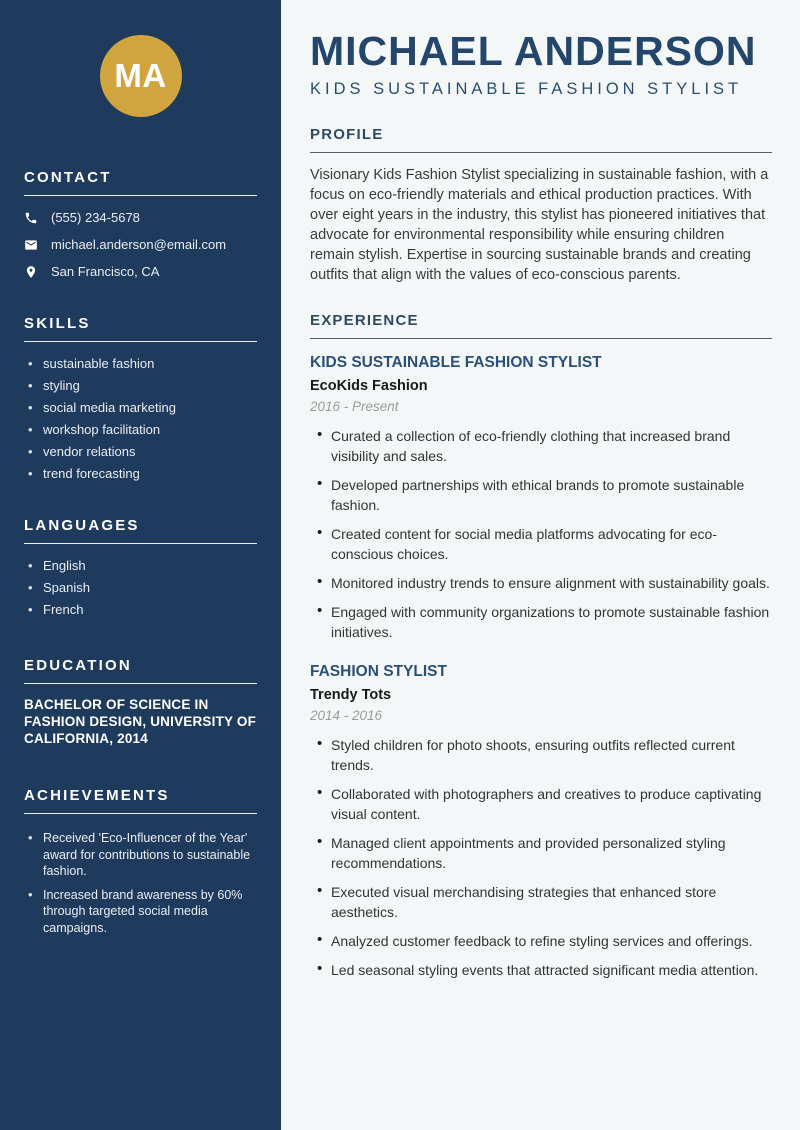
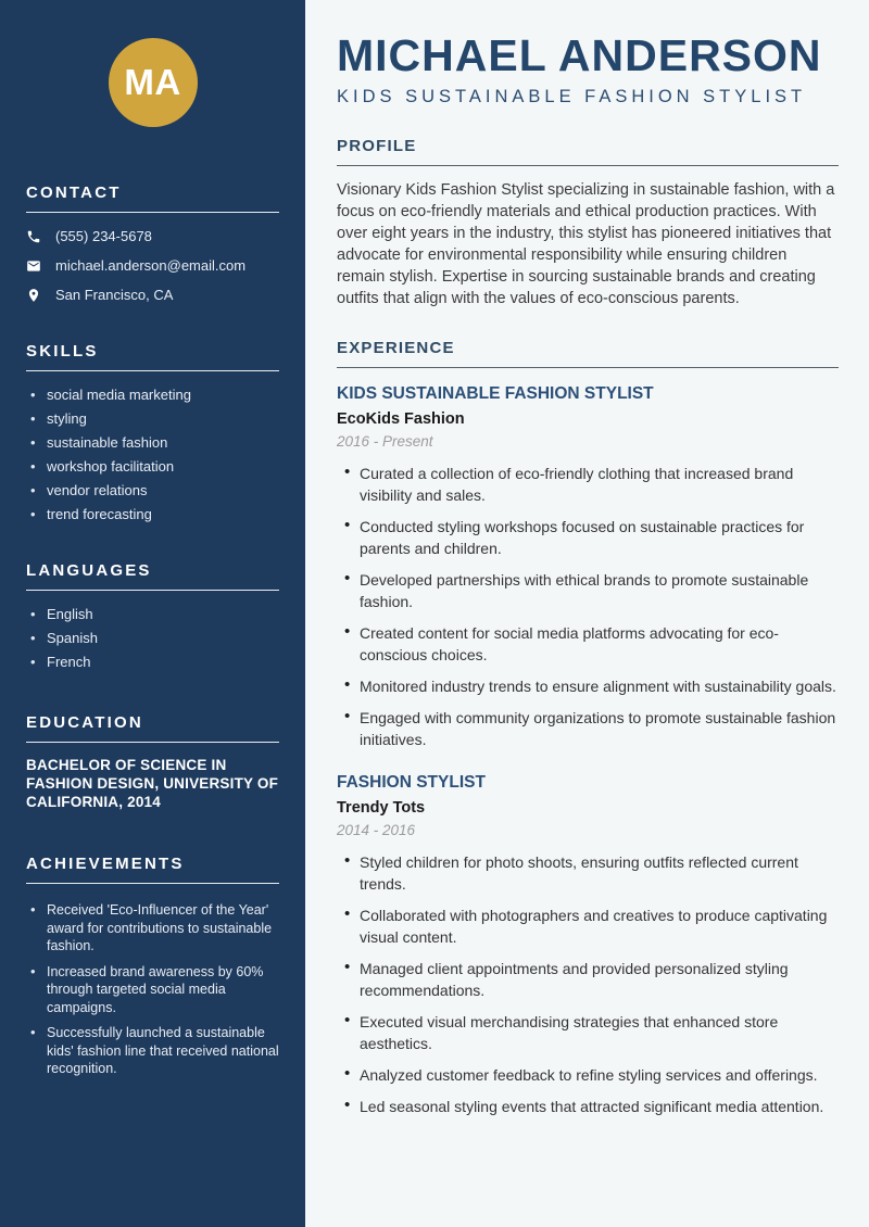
  MA
  CONTACT
  (555) 234-5678
  michael.anderson@email.com
  San Francisco, CA
  SKILLS
- sustainable fashion
+ social media marketing
  styling
- social media marketing
+ sustainable fashion
  workshop facilitation
  vendor relations
  trend forecasting
  LANGUAGES
  English
  Spanish
  French
  EDUCATION
  BACHELOR OF SCIENCE IN FASHION DESIGN, UNIVERSITY OF CALIFORNIA, 2014
  ACHIEVEMENTS
  Received 'Eco-Influencer of the Year' award for contributions to sustainable fashion.
  Increased brand awareness by 60% through targeted social media campaigns.
+ Successfully launched a sustainable kids' fashion line that received national recognition.
  MICHAEL ANDERSON
  KIDS SUSTAINABLE FASHION STYLIST
  PROFILE
  Visionary Kids Fashion Stylist specializing in sustainable fashion, with a focus on eco-friendly materials and ethical production practices. With over eight years in the industry, this stylist has pioneered initiatives that advocate for environmental responsibility while ensuring children remain stylish. Expertise in sourcing sustainable brands and creating outfits that align with the values of eco-conscious parents.
  EXPERIENCE
  KIDS SUSTAINABLE FASHION STYLIST
  EcoKids Fashion
  2016 - Present
  Curated a collection of eco-friendly clothing that increased brand visibility and sales.
+ Conducted styling workshops focused on sustainable practices for parents and children.
  Developed partnerships with ethical brands to promote sustainable fashion.
  Created content for social media platforms advocating for eco-conscious choices.
  Monitored industry trends to ensure alignment with sustainability goals.
  Engaged with community organizations to promote sustainable fashion initiatives.
  FASHION STYLIST
  Trendy Tots
  2014 - 2016
  Styled children for photo shoots, ensuring outfits reflected current trends.
  Collaborated with photographers and creatives to produce captivating visual content.
  Managed client appointments and provided personalized styling recommendations.
  Executed visual merchandising strategies that enhanced store aesthetics.
  Analyzed customer feedback to refine styling services and offerings.
  Led seasonal styling events that attracted significant media attention.
